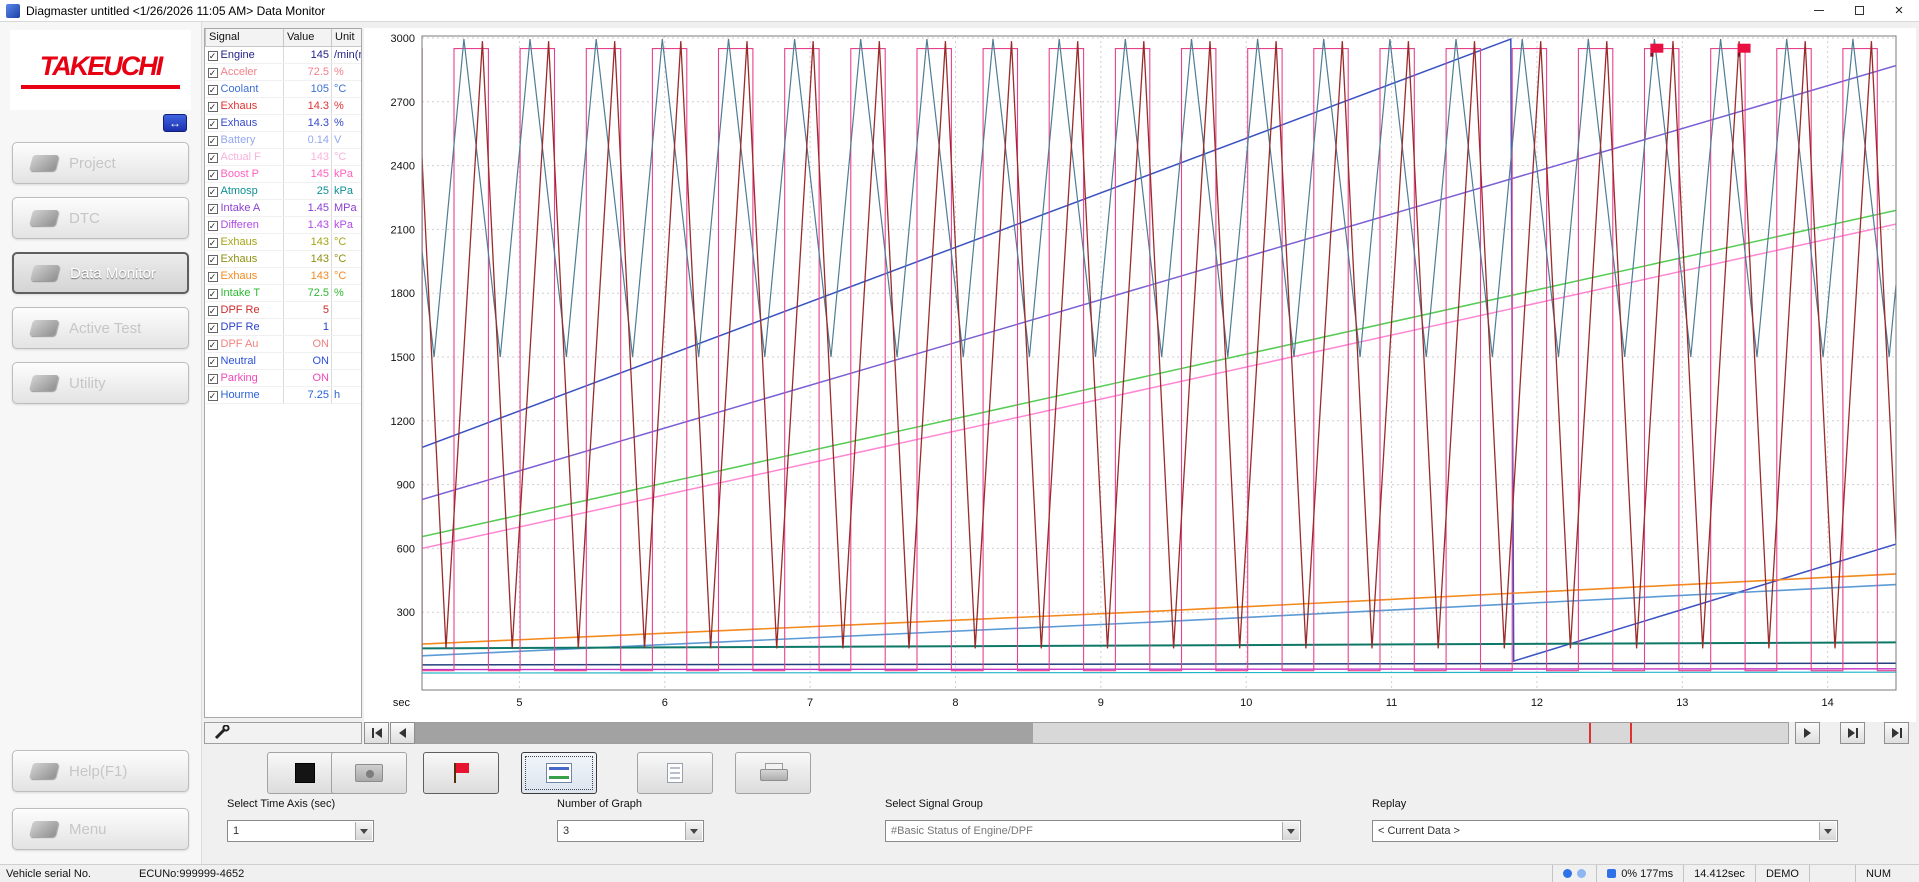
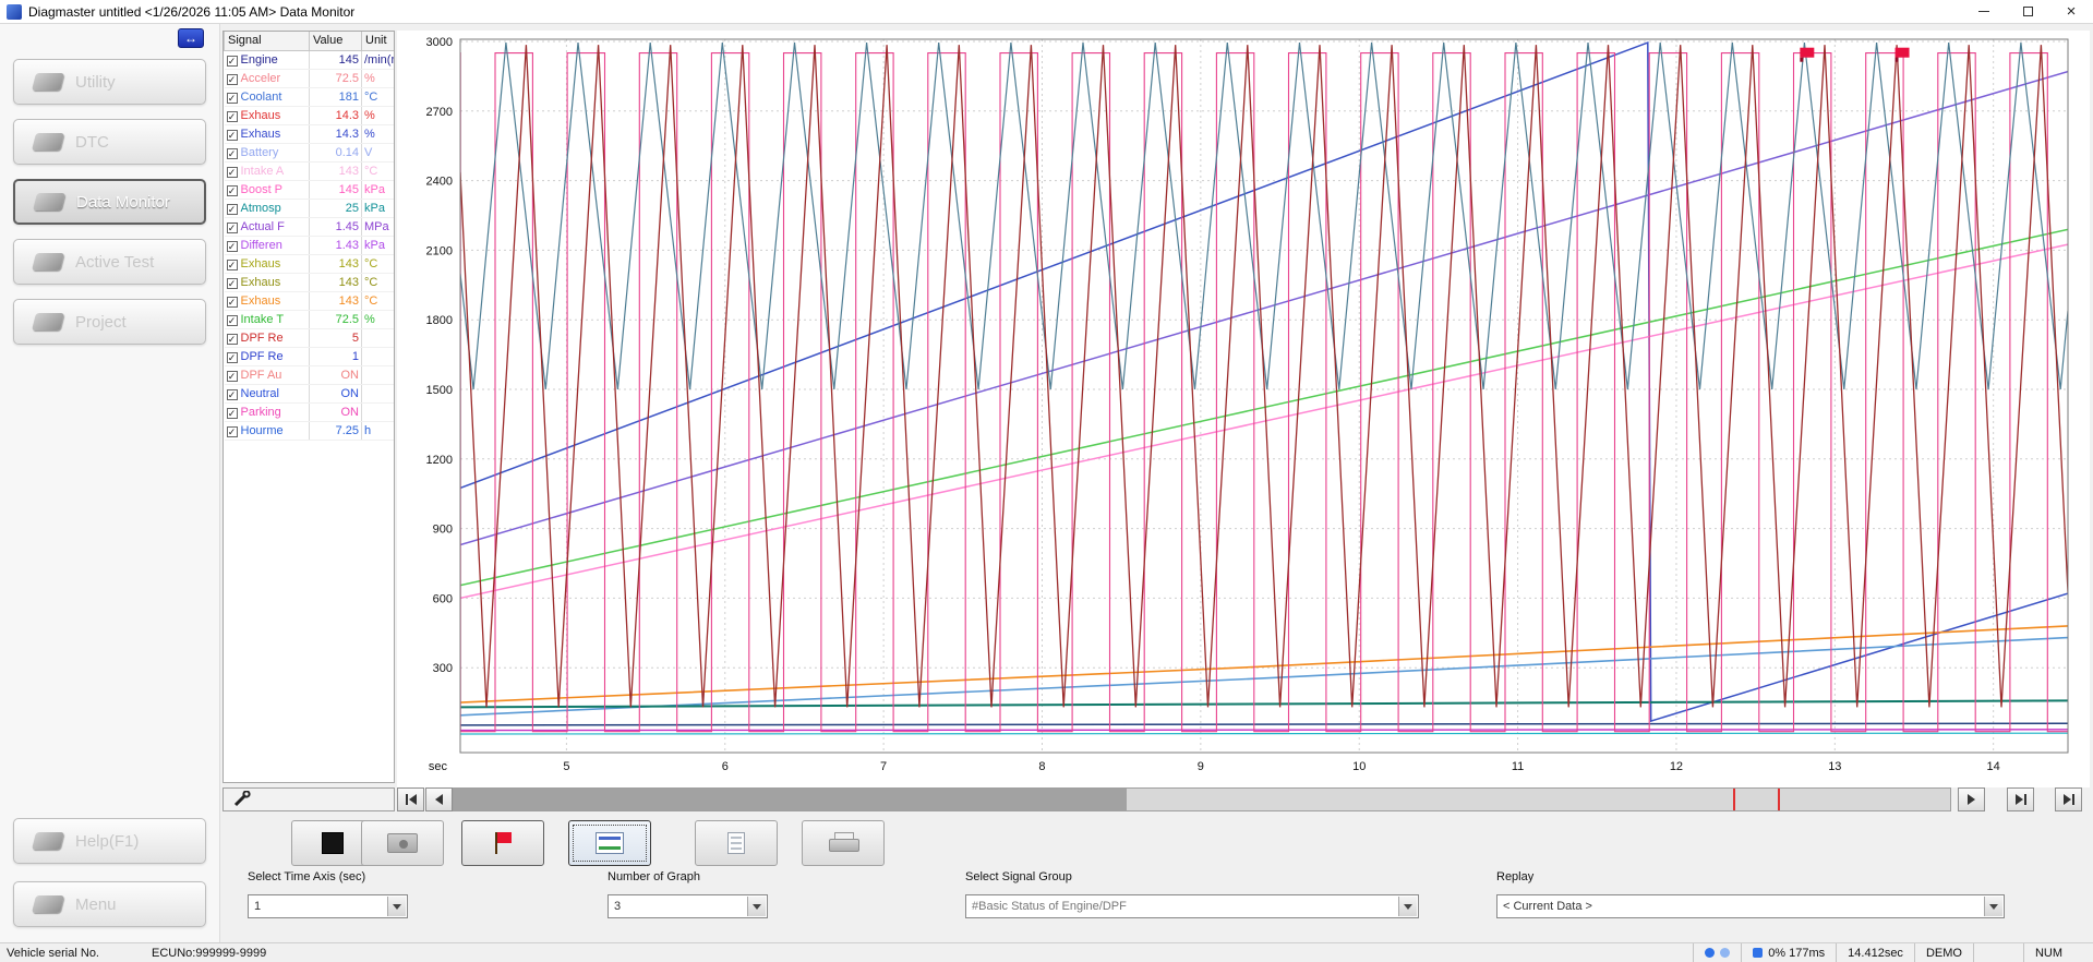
  Diagmaster untitled <1/26/2026 11:05 AM> Data Monitor
  ×
- TAKEUCHI
  ↔
- Project
+ Utility
  DTC
  Data Monitor
  Active Test
- Utility
+ Project
  Help(F1)
  Menu
  Signal	Value	Unit
  ✓ Engine	145	/min(r
  ✓ Acceler	72.5	%
- ✓ Coolant	105	°C
+ ✓ Coolant	181	°C
  ✓ Exhaus	14.3	%
  ✓ Exhaus	14.3	%
  ✓ Battery	0.14	V
- ✓ Actual F	143	°C
+ ✓ Intake A	143	°C
  ✓ Boost P	145	kPa
  ✓ Atmosp	25	kPa
- ✓ Intake A	1.45	MPa
+ ✓ Actual F	1.45	MPa
  ✓ Differen	1.43	kPa
  ✓ Exhaus	143	°C
  ✓ Exhaus	143	°C
  ✓ Exhaus	143	°C
  ✓ Intake T	72.5	%
  ✓ DPF Re	5
  ✓ DPF Re	1
  ✓ DPF Au	ON
  ✓ Neutral	ON
  ✓ Parking	ON
  ✓ Hourme	7.25	h
  300
  600
  900
  1200
  1500
  1800
  2100
  2400
  2700
  3000
  5
  6
  7
  8
  9
  10
  11
  12
  13
  14
  sec
  Select Time Axis (sec)
  1
  Number of Graph
  3
  Select Signal Group
  #Basic Status of Engine/DPF
  Replay
  < Current Data >
  Vehicle serial No.
- ECUNo:999999-4652
+ ECUNo:999999-9999
  0% 177ms
  14.412sec
  DEMO
  NUM
